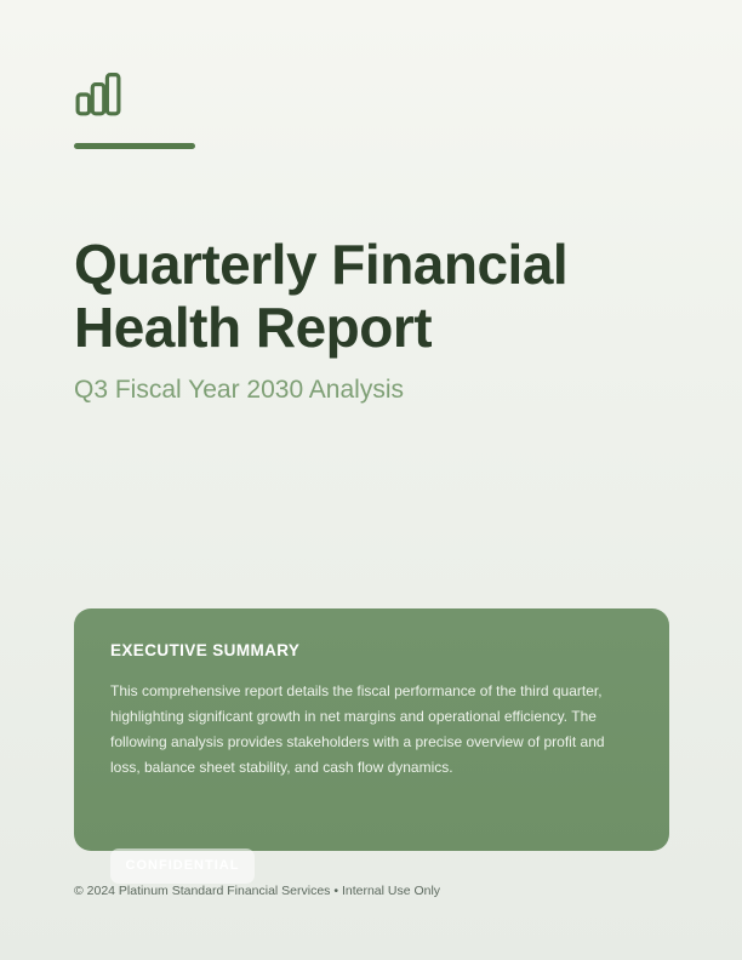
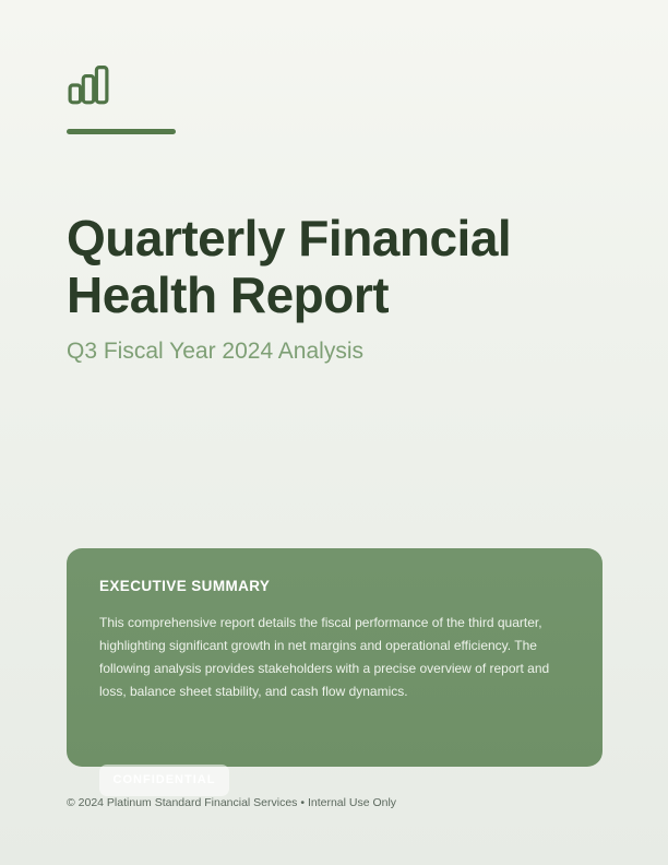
  Quarterly Financial Health Report
- Q3 Fiscal Year 2030 Analysis
+ Q3 Fiscal Year 2024 Analysis
  EXECUTIVE SUMMARY
- This comprehensive report details the fiscal performance of the third quarter, highlighting significant growth in net margins and operational efficiency. The following analysis provides stakeholders with a precise overview of profit and loss, balance sheet stability, and cash flow dynamics.
+ This comprehensive report details the fiscal performance of the third quarter, highlighting significant growth in net margins and operational efficiency. The following analysis provides stakeholders with a precise overview of report and loss, balance sheet stability, and cash flow dynamics.
  © 2024 Platinum Standard Financial Services • Internal Use Only
